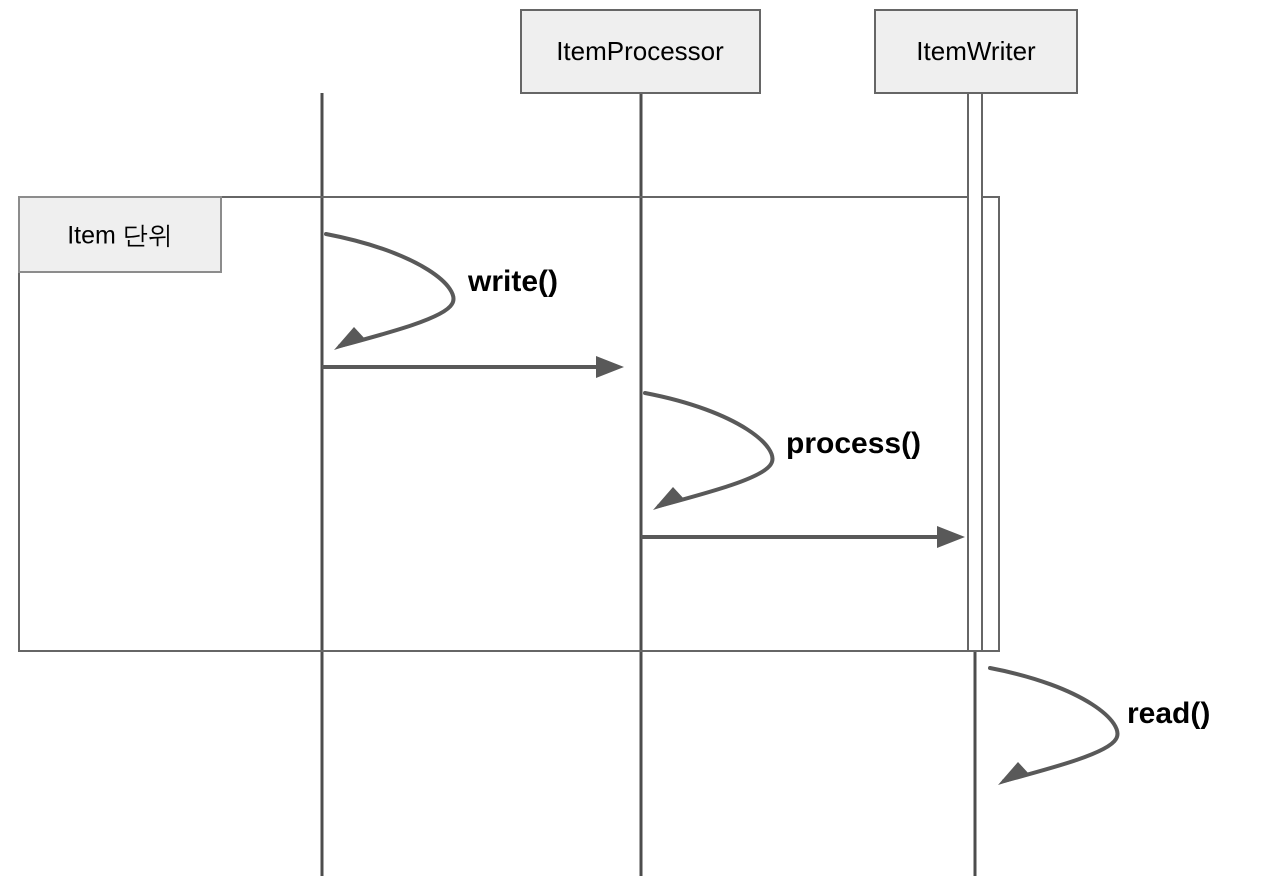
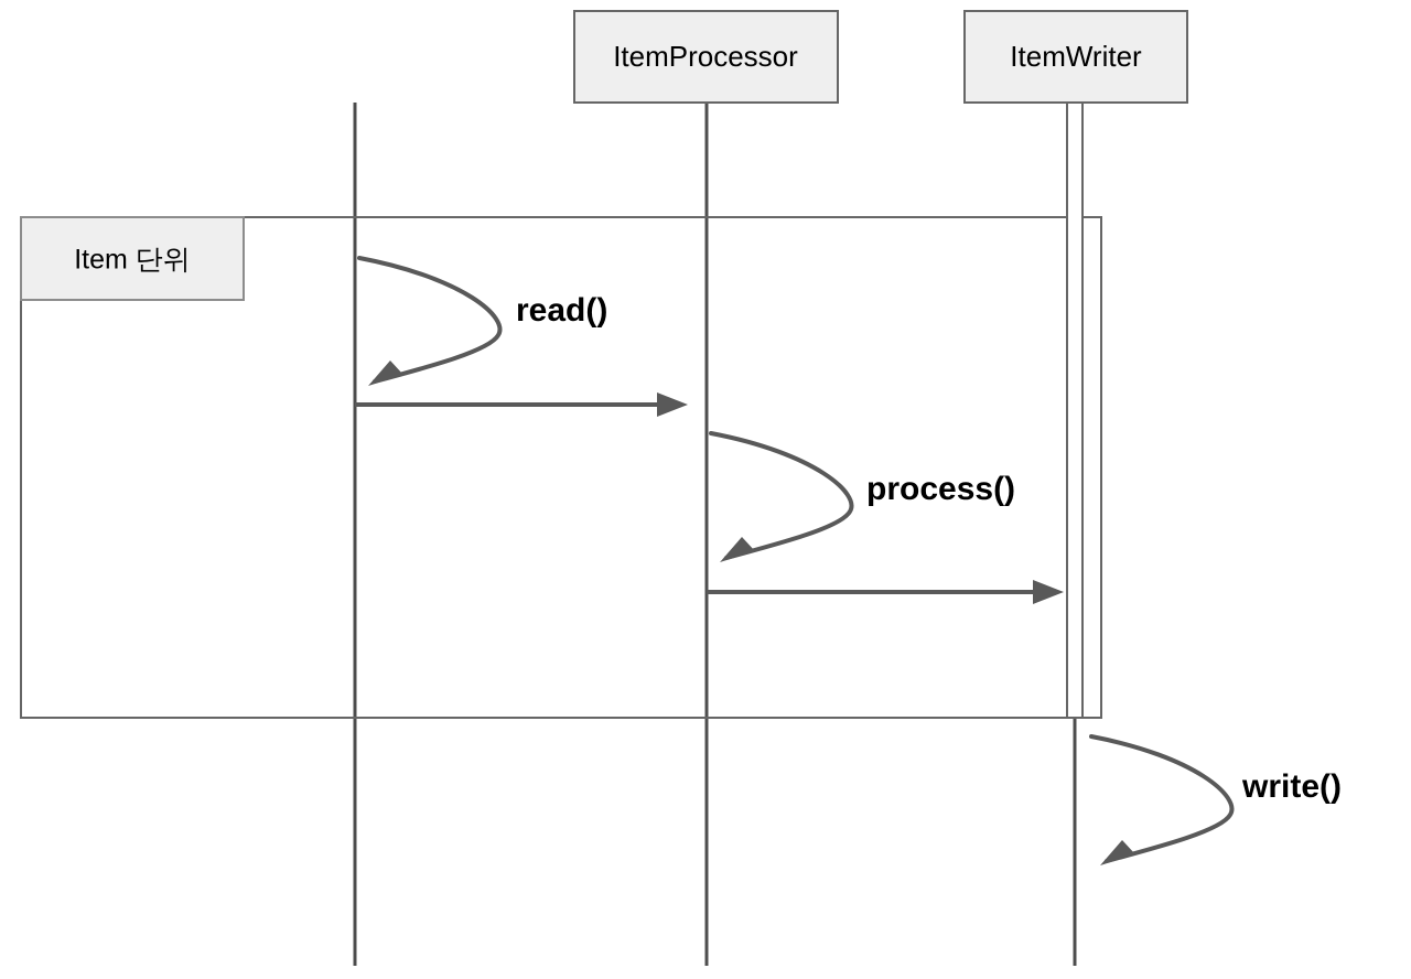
  Item 단위
  ItemProcessor
  ItemWriter
- write()
+ read()
  process()
- read()
+ write()
